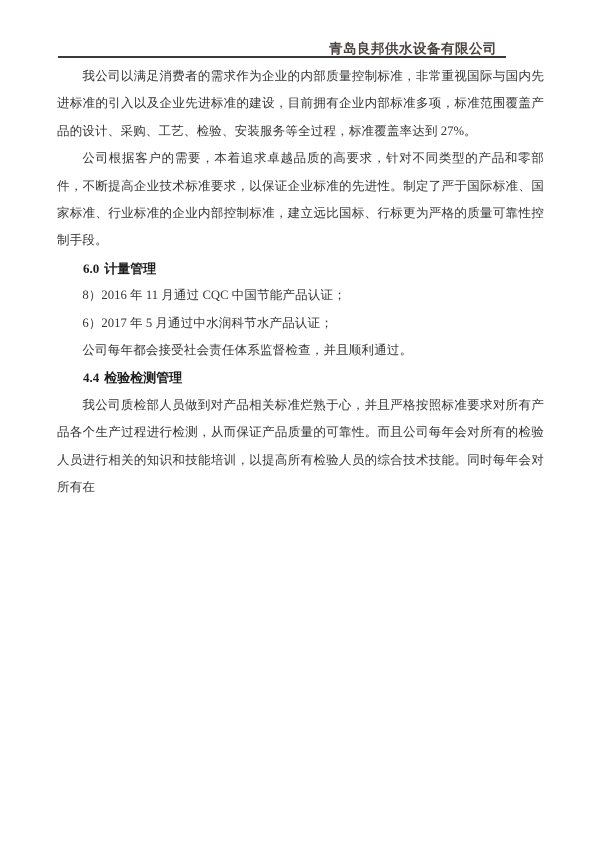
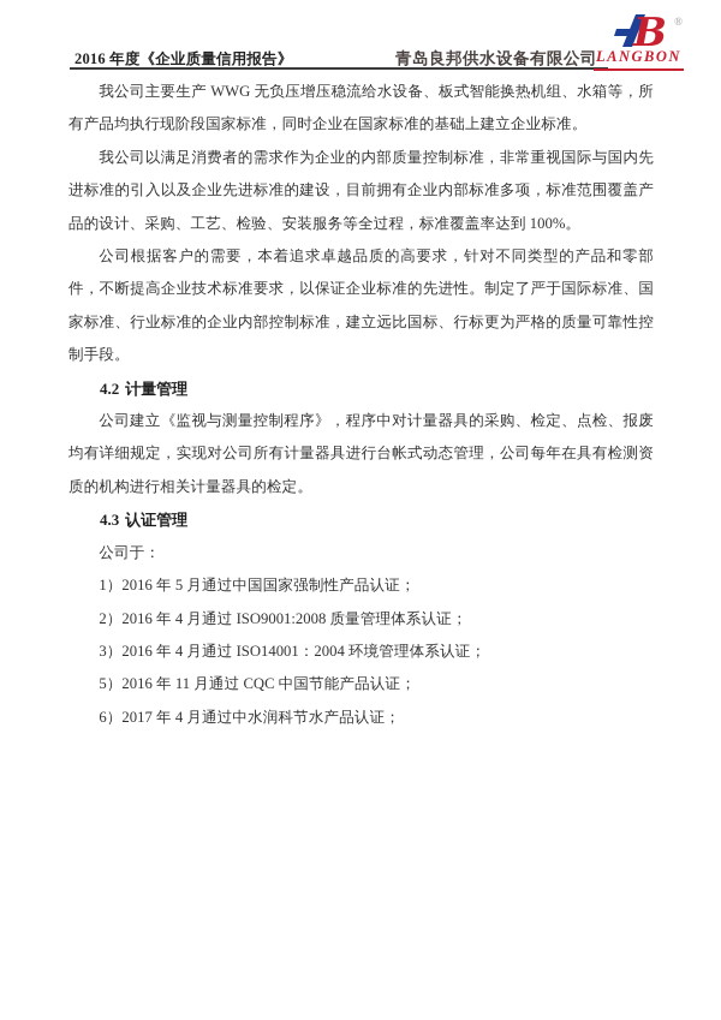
+ 2016 年度《企业质量信用报告》
  青岛良邦供水设备有限公司
+ B
+ ®
+ LANGBON
+ 我公司主要生产 WWG 无负压增压稳流给水设备、板式智能换热机组、水箱等，所有产品均执行现阶段国家标准，同时企业在国家标准的基础上建立企业标准。
- 我公司以满足消费者的需求作为企业的内部质量控制标准，非常重视国际与国内先进标准的引入以及企业先进标准的建设，目前拥有企业内部标准多项，标准范围覆盖产品的设计、采购、工艺、检验、安装服务等全过程，标准覆盖率达到 27%。
+ 我公司以满足消费者的需求作为企业的内部质量控制标准，非常重视国际与国内先进标准的引入以及企业先进标准的建设，目前拥有企业内部标准多项，标准范围覆盖产品的设计、采购、工艺、检验、安装服务等全过程，标准覆盖率达到 100%。
  公司根据客户的需要，本着追求卓越品质的高要求，针对不同类型的产品和零部件，不断提高企业技术标准要求，以保证企业标准的先进性。制定了严于国际标准、国家标准、行业标准的企业内部控制标准，建立远比国标、行标更为严格的质量可靠性控制手段。
- 6.0 计量管理
+ 4.2 计量管理
+ 公司建立《监视与测量控制程序》，程序中对计量器具的采购、检定、点检、报废均有详细规定，实现对公司所有计量器具进行台帐式动态管理，公司每年在具有检测资质的机构进行相关计量器具的检定。
+ 4.3 认证管理
+ 公司于：
+ 1）2016 年 5 月通过中国国家强制性产品认证；
+ 2）2016 年 4 月通过 ISO9001:2008 质量管理体系认证；
+ 3）2016 年 4 月通过 ISO14001：2004 环境管理体系认证；
- 8）2016 年 11 月通过 CQC 中国节能产品认证；
+ 5）2016 年 11 月通过 CQC 中国节能产品认证；
- 6）2017 年 5 月通过中水润科节水产品认证；
+ 6）2017 年 4 月通过中水润科节水产品认证；
- 公司每年都会接受社会责任体系监督检查，并且顺利通过。
- 4.4 检验检测管理
- 我公司质检部人员做到对产品相关标准烂熟于心，并且严格按照标准要求对所有产品各个生产过程进行检测，从而保证产品质量的可靠性。而且公司每年会对所有的检验人员进行相关的知识和技能培训，以提高所有检验人员的综合技术技能。同时每年会对所有在
